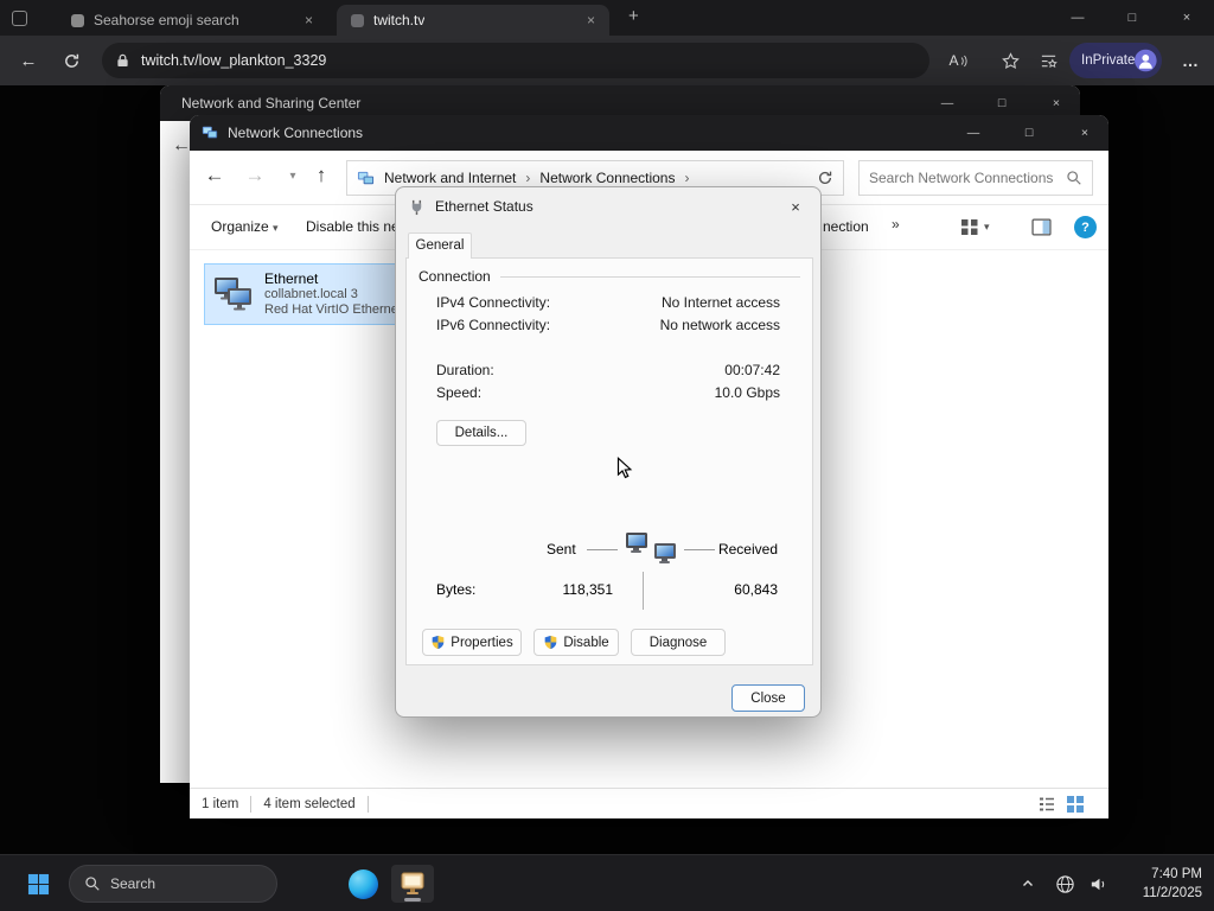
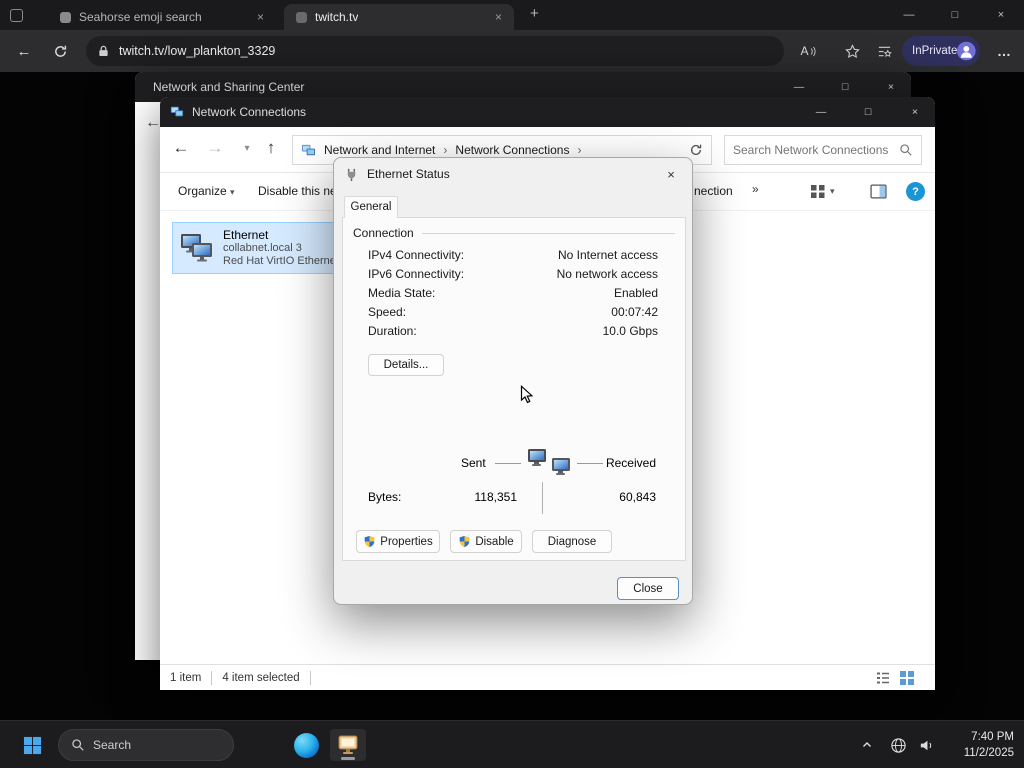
  Seahorse emoji search
  ×
  twitch.tv
  ×
  +
  —
  □
  ×
  ←
  twitch.tv/low_plankton_3329
  A
  InPrivate
  …
  Network and Sharing Center
  —
  □
  ×
  ←
  Network Connections
  —
  □
  ×
  ←
  →
  ▾
  ↑
  Network and Internet
  ›
  Network Connections
  ›
  Search Network Connections
  Organize ▾
  nection
  »
  ▾
  ?
  Ethernet
  collabnet.local 3
  1 item
  4 item selected
  Ethernet Status
  ×
  General
  Connection
  IPv4 Connectivity:
  No Internet access
  IPv6 Connectivity:
  No network access
+ Media State:
+ Enabled
- Duration:
+ Speed:
  00:07:42
- Speed:
+ Duration:
  10.0 Gbps
  Details...
  Sent
  Received
  Bytes:
  118,351
  60,843
  Properties
  Disable
  Diagnose
  Close
  Search
  7:40 PM
  11/2/2025
